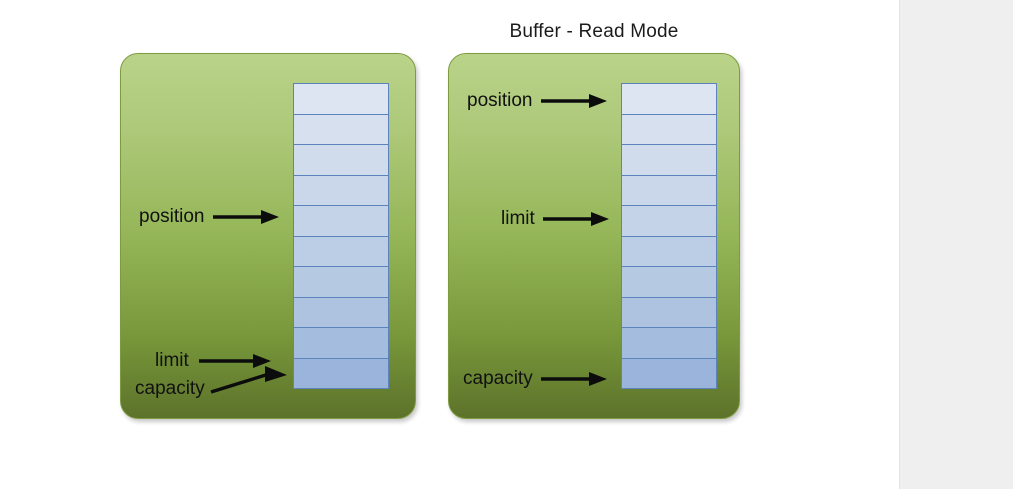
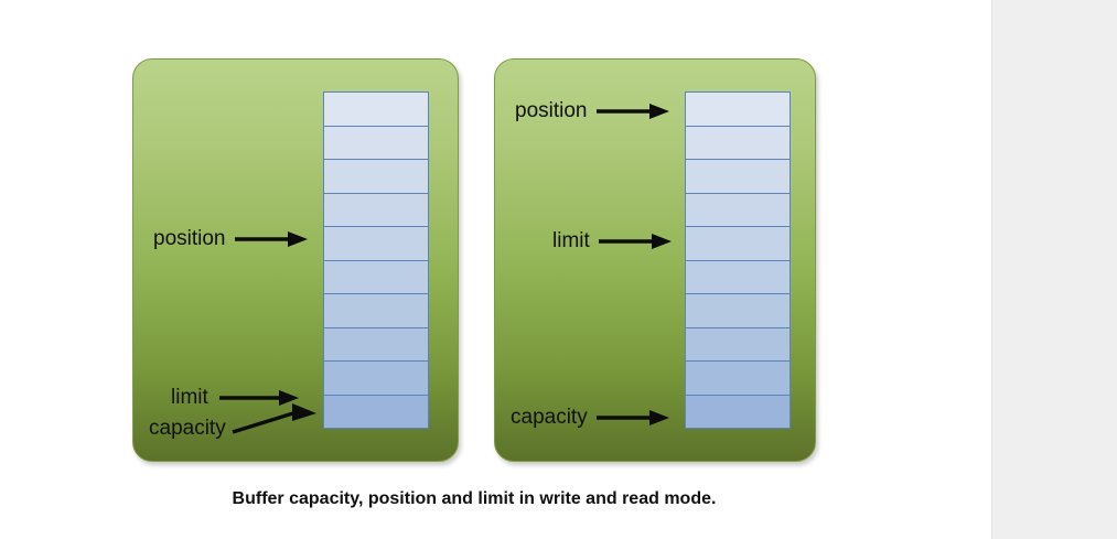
  position
  limit
  capacity
- Buffer - Read Mode
  position
  limit
  capacity
+ Buffer capacity, position and limit in write and read mode.
